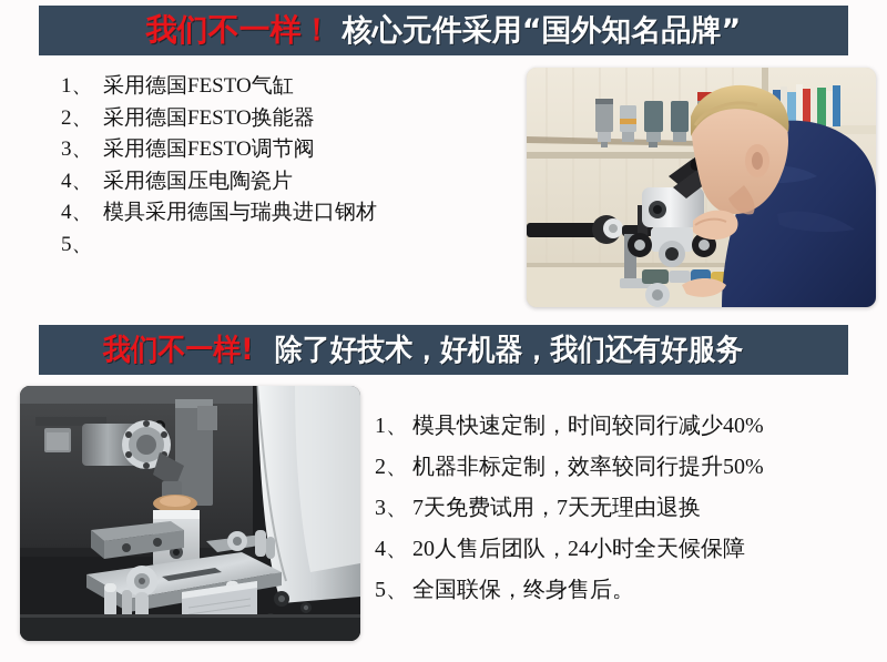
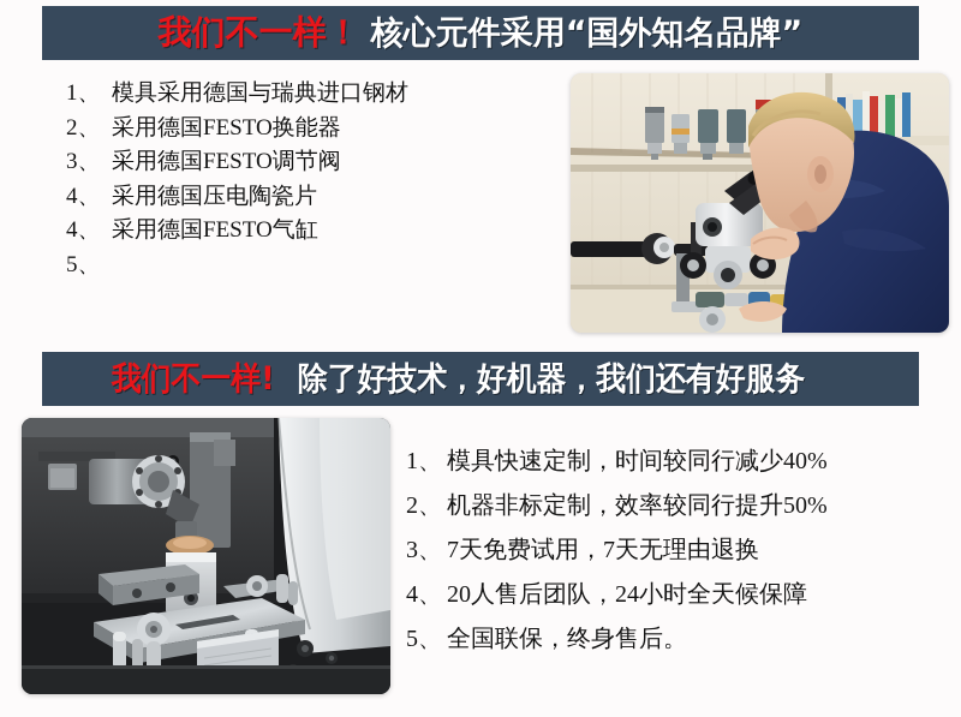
  我们不一样！
  核心元件采用“国外知名品牌”
  1、
- 采用德国FESTO气缸
+ 模具采用德国与瑞典进口钢材
  2、
  采用德国FESTO换能器
  3、
  采用德国FESTO调节阀
  4、
  采用德国压电陶瓷片
  4、
- 模具采用德国与瑞典进口钢材
+ 采用德国FESTO气缸
  5、
  我们不一样!
  除了好技术，好机器，我们还有好服务
  1、
  模具快速定制，时间较同行减少40%
  2、
  机器非标定制，效率较同行提升50%
  3、
  7天免费试用，7天无理由退换
  4、
  20人售后团队，24小时全天候保障
  5、
  全国联保，终身售后。
